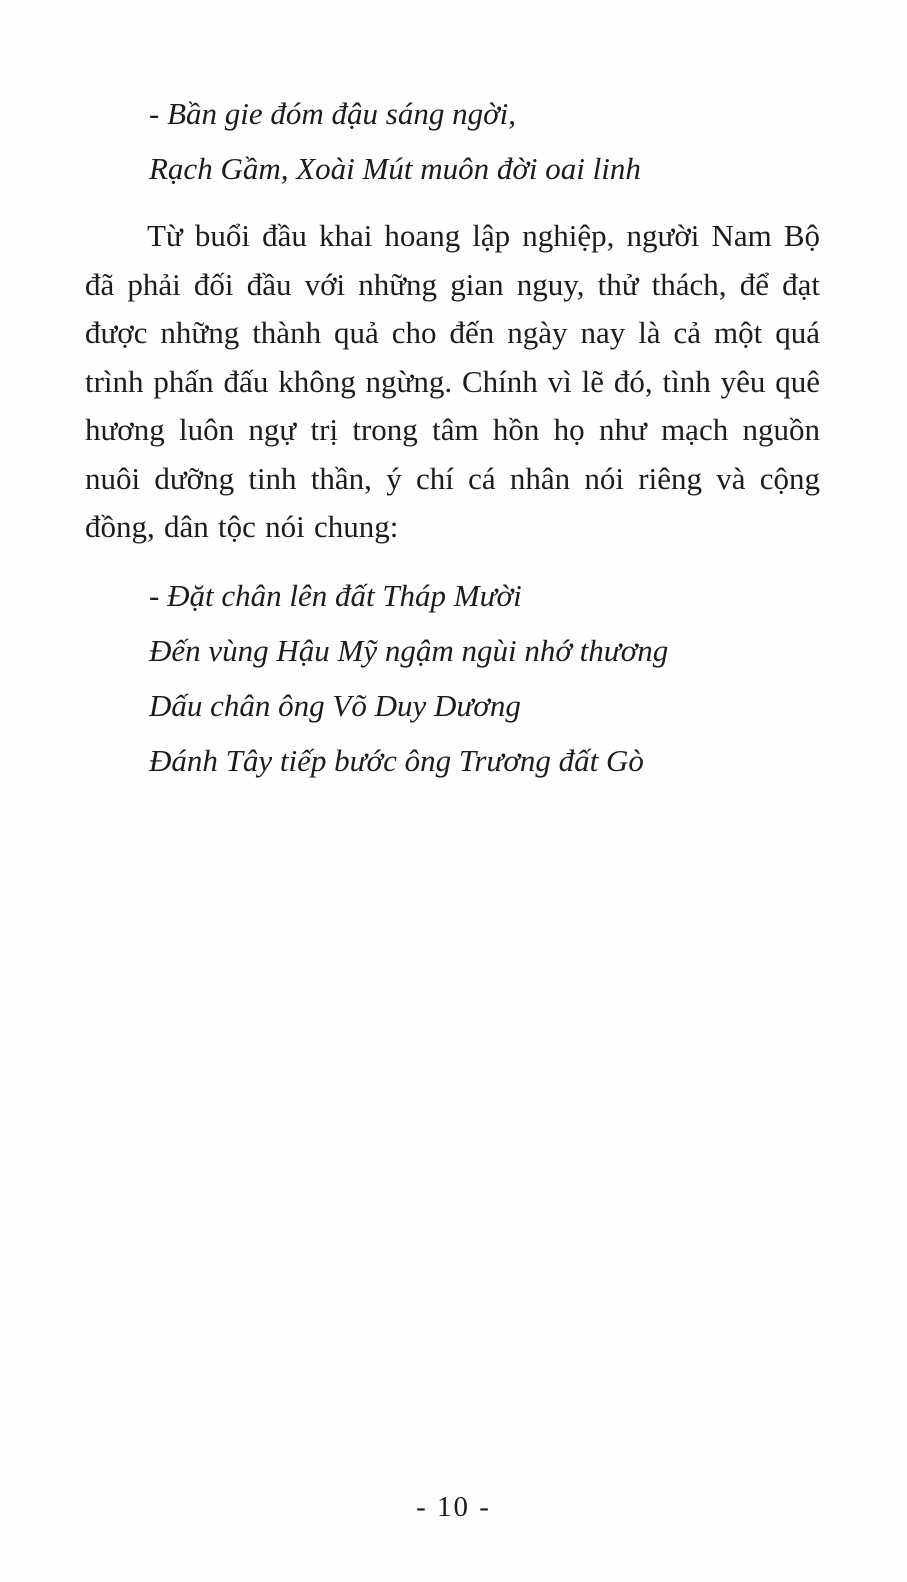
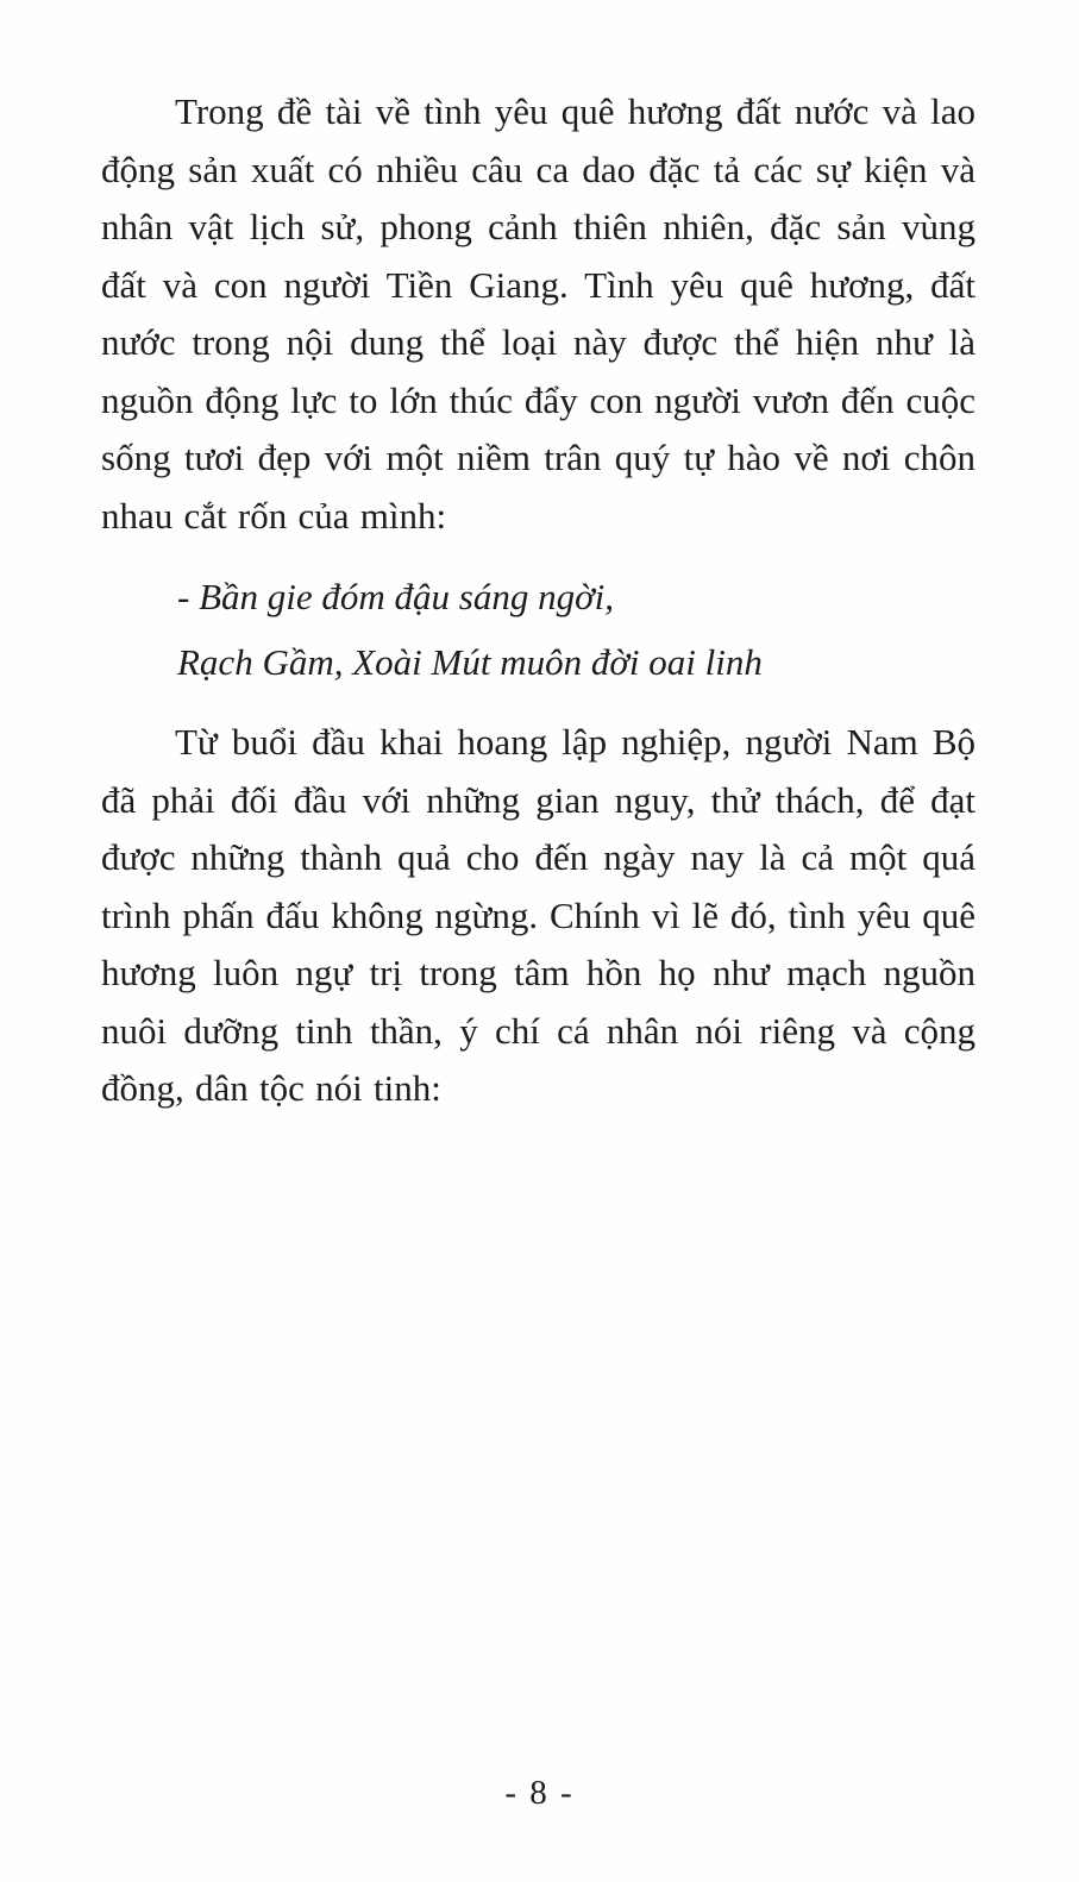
+ Trong đề tài về tình yêu quê hương đất nước và lao động sản xuất có nhiều câu ca dao đặc tả các sự kiện và nhân vật lịch sử, phong cảnh thiên nhiên, đặc sản vùng đất và con người Tiền Giang. Tình yêu quê hương, đất nước trong nội dung thể loại này được thể hiện như là nguồn động lực to lớn thúc đẩy con người vươn đến cuộc sống tươi đẹp với một niềm trân quý tự hào về nơi chôn nhau cắt rốn của mình:
  - Bần gie đóm đậu sáng ngời,
  Rạch Gầm, Xoài Mút muôn đời oai linh
- Từ buổi đầu khai hoang lập nghiệp, người Nam Bộ đã phải đối đầu với những gian nguy, thử thách, để đạt được những thành quả cho đến ngày nay là cả một quá trình phấn đấu không ngừng. Chính vì lẽ đó, tình yêu quê hương luôn ngự trị trong tâm hồn họ như mạch nguồn nuôi dưỡng tinh thần, ý chí cá nhân nói riêng và cộng đồng, dân tộc nói chung:
+ Từ buổi đầu khai hoang lập nghiệp, người Nam Bộ đã phải đối đầu với những gian nguy, thử thách, để đạt được những thành quả cho đến ngày nay là cả một quá trình phấn đấu không ngừng. Chính vì lẽ đó, tình yêu quê hương luôn ngự trị trong tâm hồn họ như mạch nguồn nuôi dưỡng tinh thần, ý chí cá nhân nói riêng và cộng đồng, dân tộc nói tinh:
- - Đặt chân lên đất Tháp Mười
- Đến vùng Hậu Mỹ ngậm ngùi nhớ thương
- Dấu chân ông Võ Duy Dương
- Đánh Tây tiếp bước ông Trương đất Gò
- - 10 -
+ - 8 -
